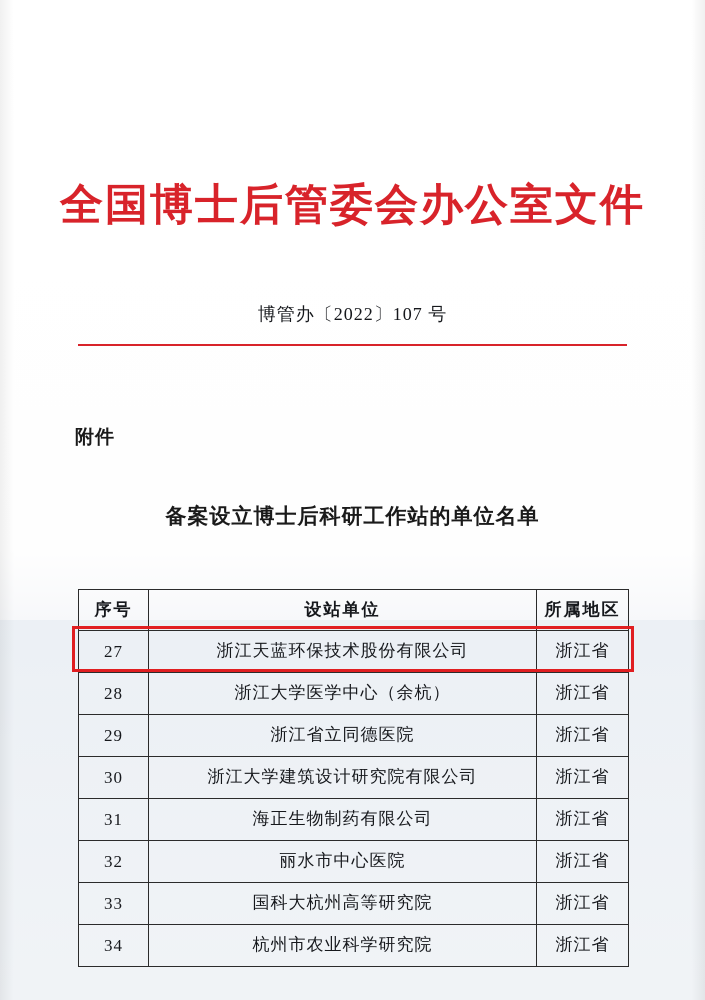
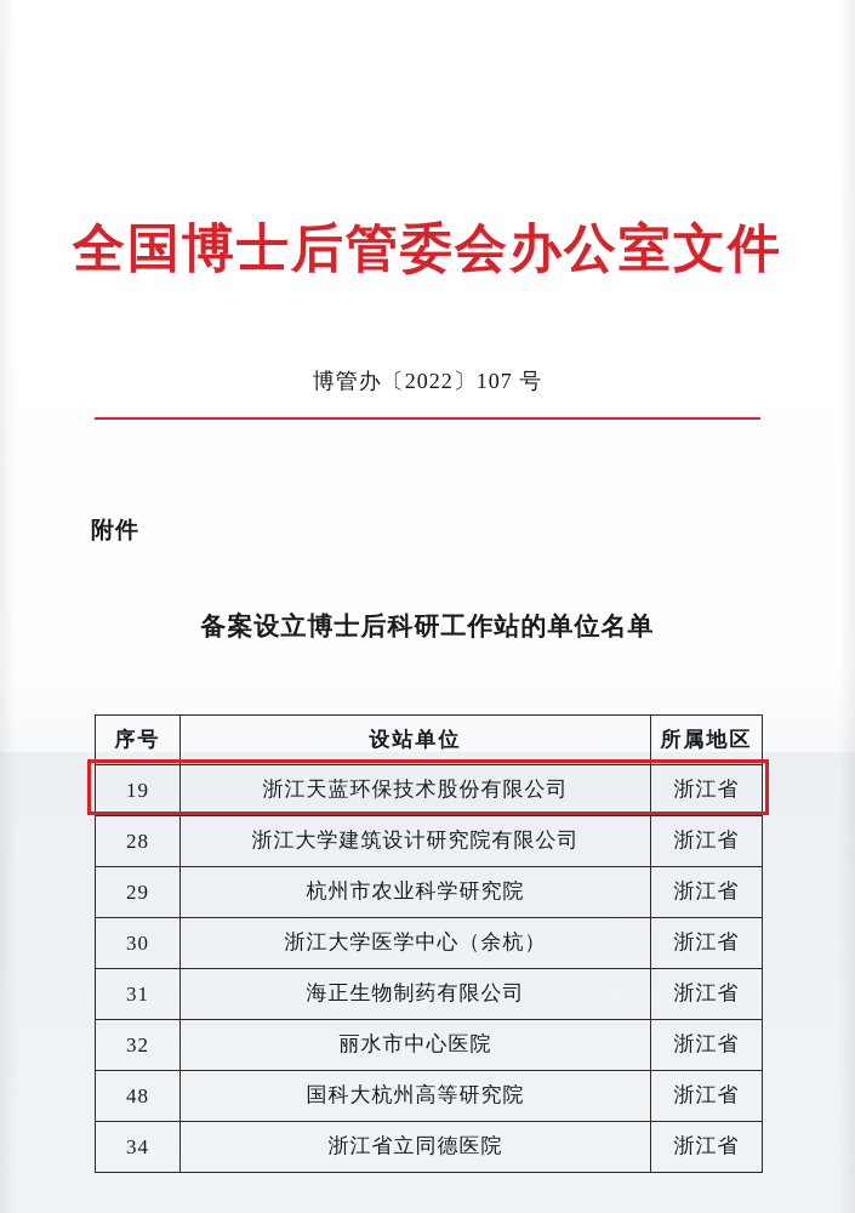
  全国博士后管委会办公室文件
  博管办〔2022〕107 号
  附件
  备案设立博士后科研工作站的单位名单
  序号	设站单位	所属地区
- 27	浙江天蓝环保技术股份有限公司	浙江省
+ 19	浙江天蓝环保技术股份有限公司	浙江省
- 28	浙江大学医学中心（余杭）	浙江省
+ 28	浙江大学建筑设计研究院有限公司	浙江省
- 29	浙江省立同德医院	浙江省
+ 29	杭州市农业科学研究院	浙江省
- 30	浙江大学建筑设计研究院有限公司	浙江省
+ 30	浙江大学医学中心（余杭）	浙江省
  31	海正生物制药有限公司	浙江省
  32	丽水市中心医院	浙江省
- 33	国科大杭州高等研究院	浙江省
+ 48	国科大杭州高等研究院	浙江省
- 34	杭州市农业科学研究院	浙江省
+ 34	浙江省立同德医院	浙江省
